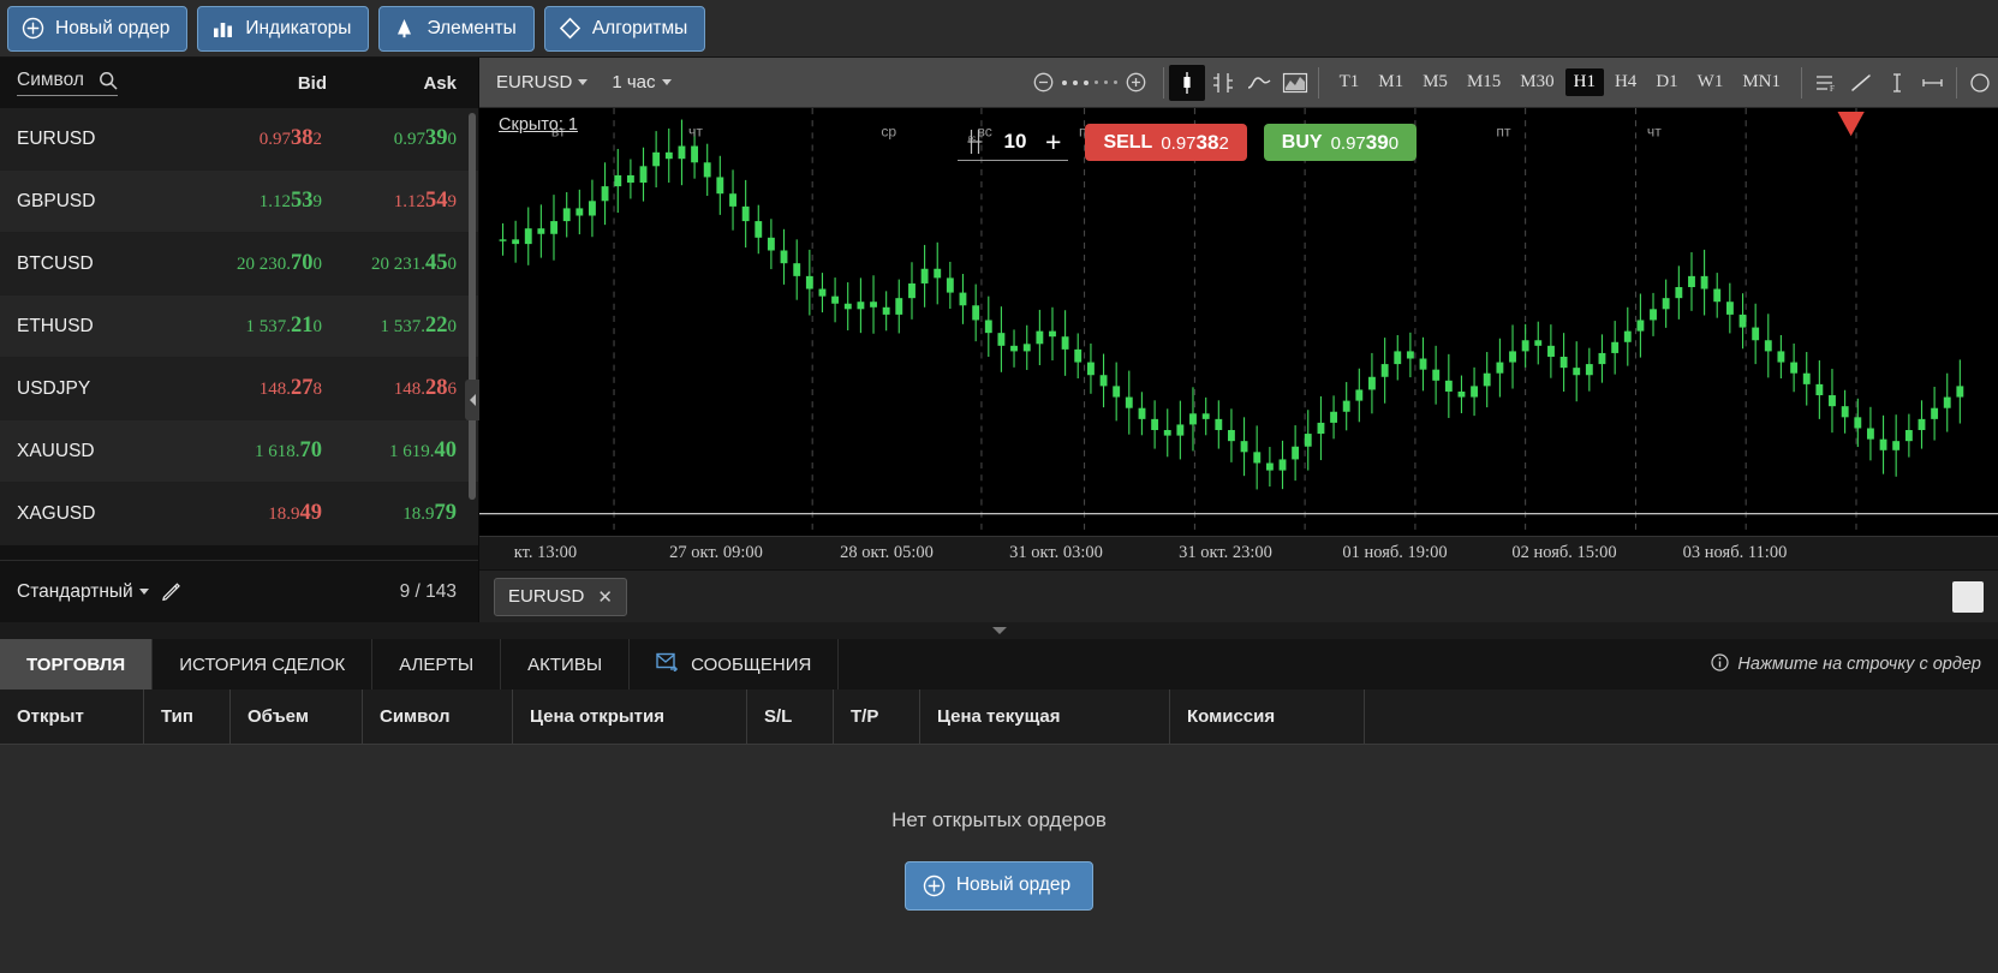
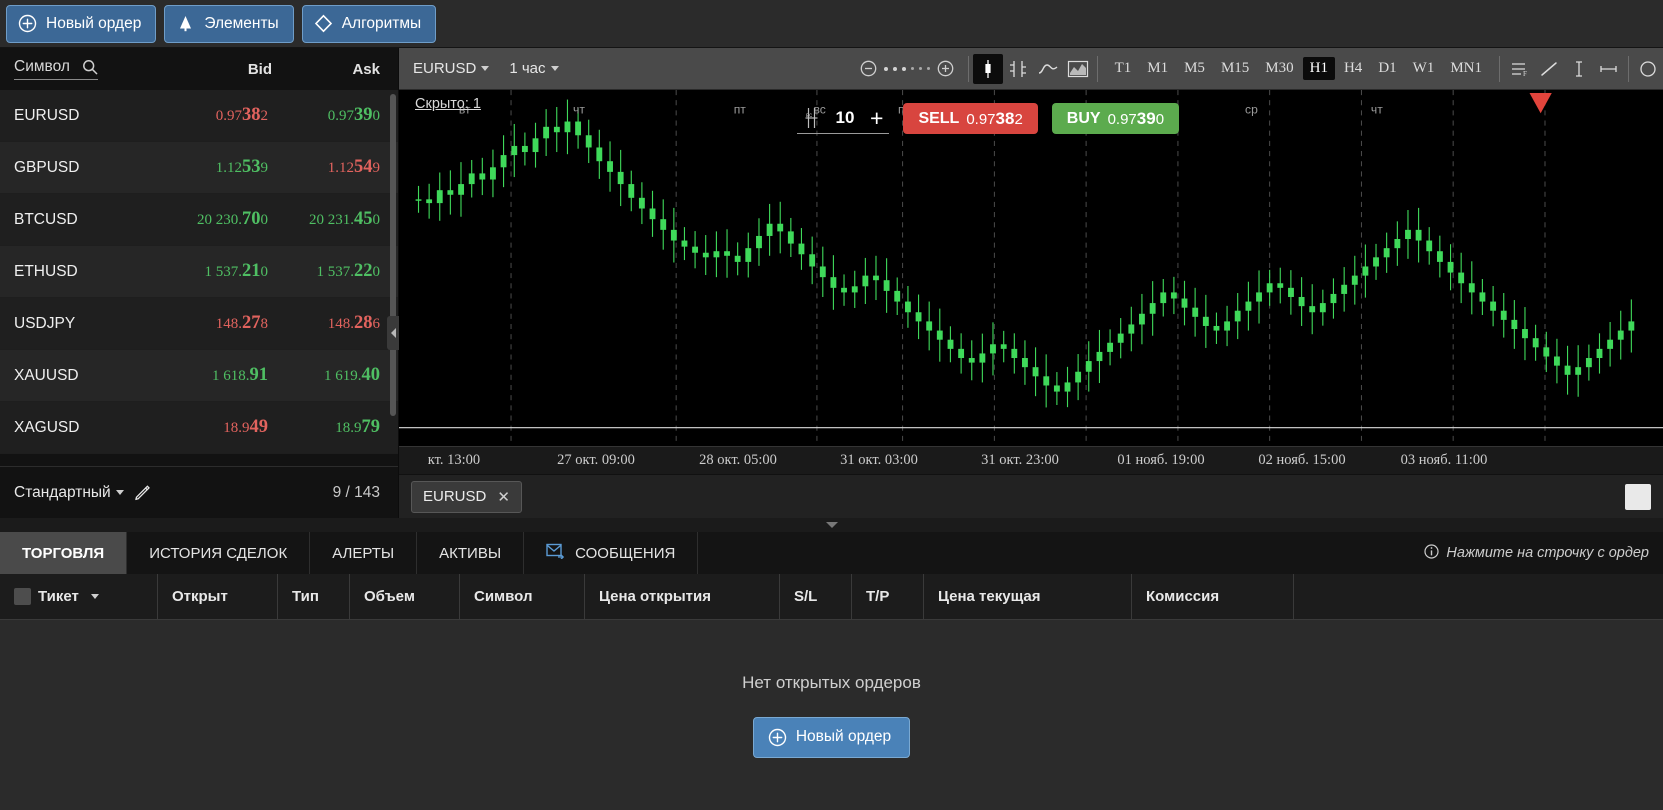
  Новый ордер
- Индикаторы
  Элементы
  Алгоритмы
  Символ
  Bid
  Ask
  EURUSD
  0.97382
  0.97390
  GBPUSD
  1.12539
  1.12549
  BTCUSD
  20 230.700
  20 231.450
  ETHUSD
  1 537.210
  1 537.220
  USDJPY
  148.278
  148.286
  XAUUSD
- 1 618.70
+ 1 618.91
  1 619.40
  XAGUSD
  18.949
  18.979
  Стандартный
  9 / 143
  EURUSD
  1 час
  T1
  M1
  M5
  M15
  M30
  H1
  H4
  D1
  W1
  MN1
  F
  вт
  чт
- ср
+ пт
  вс
- пт
+ ср
  чт
  Скрыто: 1
  10
  +
  SELL
  0.97382
  BUY
  0.97390
  кт. 13:00
  27 окт. 09:00
  28 окт. 05:00
  31 окт. 03:00
  31 окт. 23:00
  01 нояб. 19:00
  02 нояб. 15:00
  03 нояб. 11:00
  EURUSD
  ✕
  ТОРГОВЛЯ
  ИСТОРИЯ СДЕЛОК
  АЛЕРТЫ
  АКТИВЫ
  СООБЩЕНИЯ
  Нажмите на строчку с ордер
+ Тикет
  Открыт
  Тип
  Объем
  Символ
  Цена открытия
  S/L
  T/P
  Цена текущая
  Комиссия
  Нет открытых ордеров
  Новый ордер
